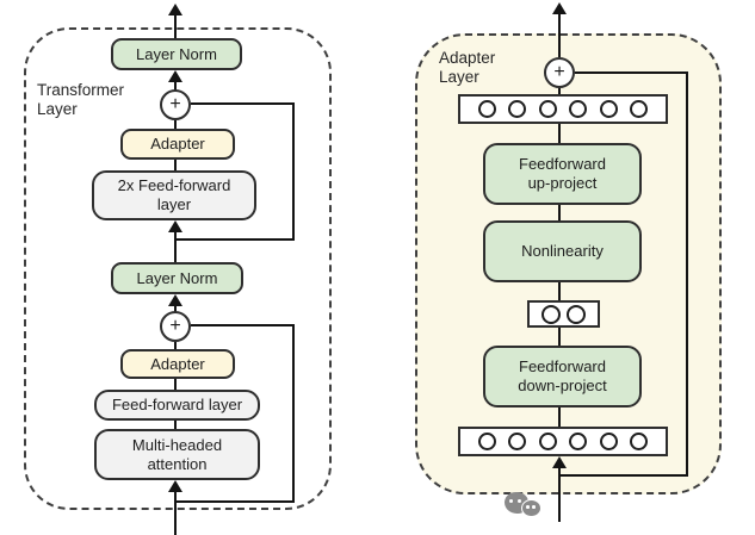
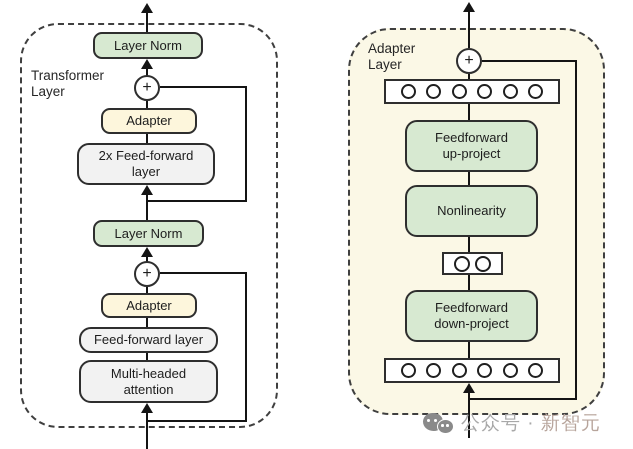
  Transformer
  Layer
  Layer Norm
  +
  Adapter
  2x Feed-forward
  layer
  Layer Norm
  +
  Adapter
  Feed-forward layer
  Multi-headed
  attention
  Adapter
  Layer
  +
  Feedforward
  up-project
  Nonlinearity
  Feedforward
  down-project
+ 公众号 · 新智元
